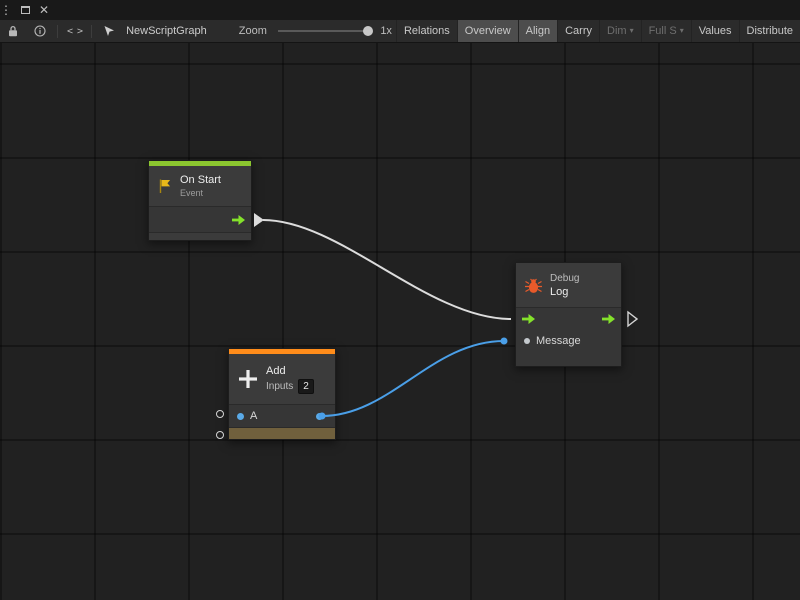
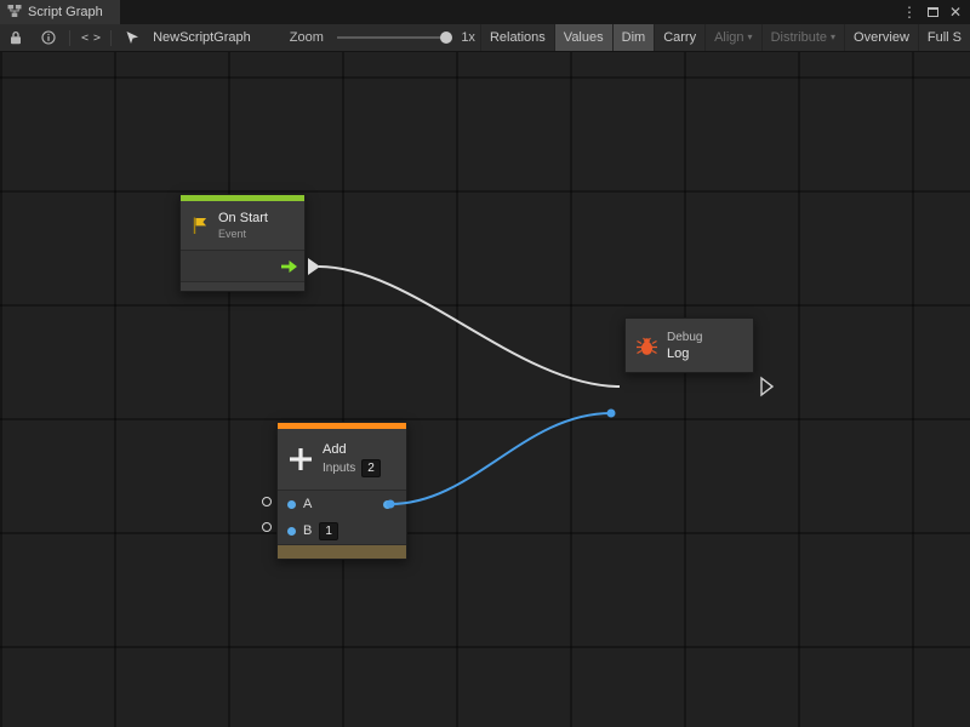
+ Script Graph
  ⋮
  ✕
  < >
  NewScriptGraph
  Zoom
  1x
  Relations
- Overview
+ Values
- Align
+ Dim
  Carry
- Dim
+ Align
  ▾
- Full S
+ Distribute
  ▾
- Values
+ Overview
- Distribute
+ Full S
  On Start
  Event
  Debug
  Log
- Message
  Add
  Inputs
  2
  A
+ B
+ 1
